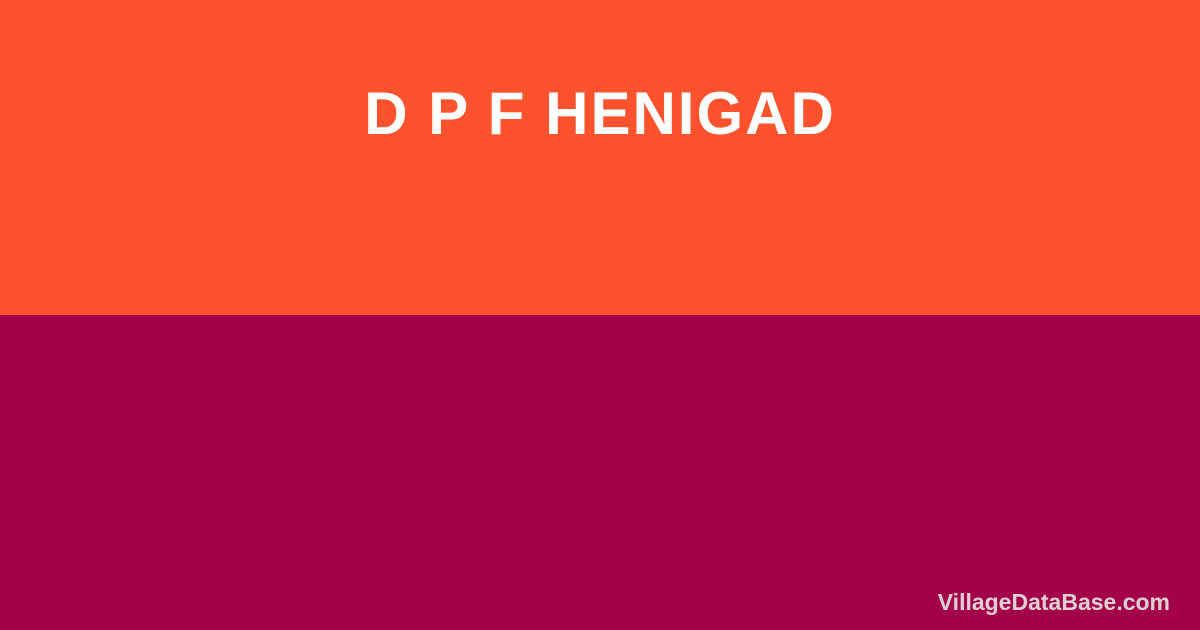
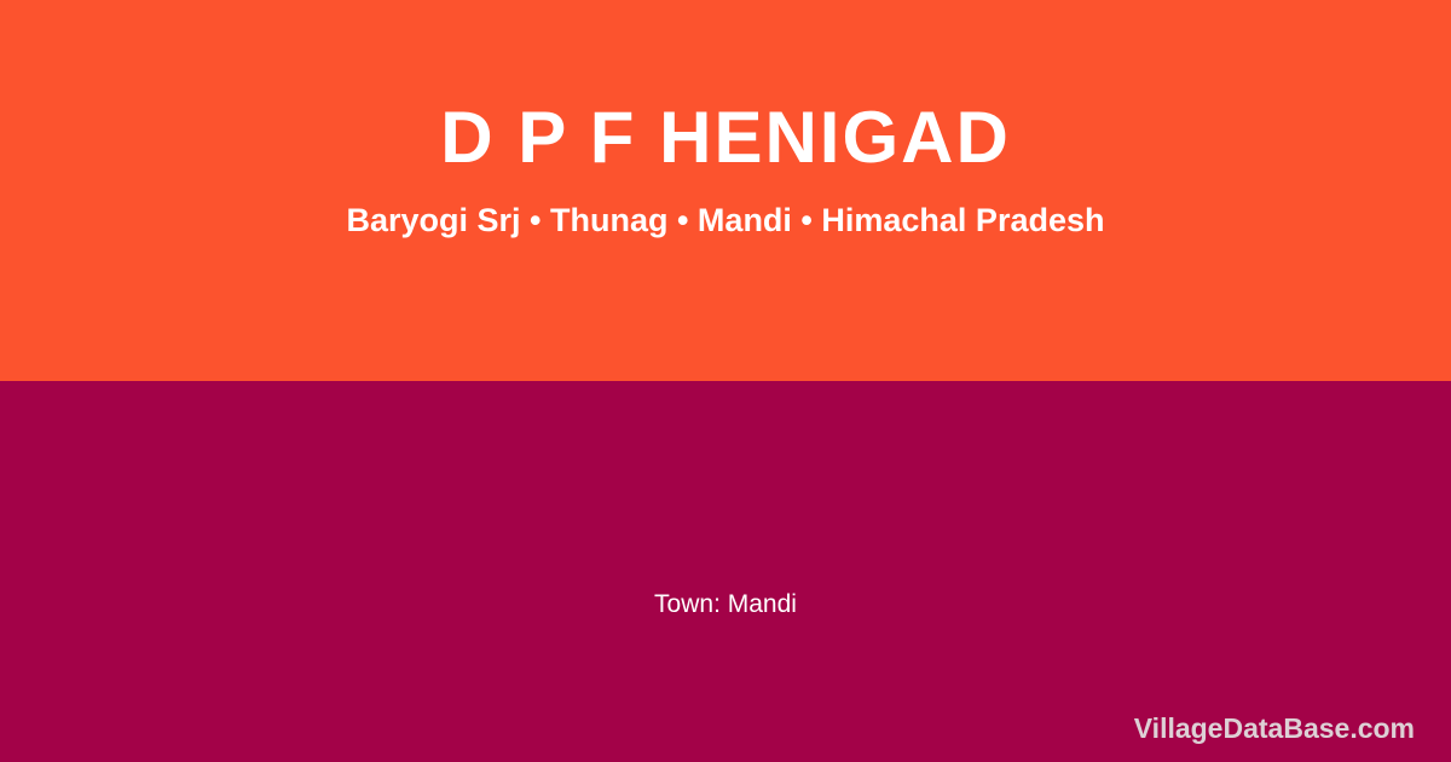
  D P F HENIGAD
+ Baryogi Srj • Thunag • Mandi • Himachal Pradesh
+ Town: Mandi
  VillageDataBase.com
